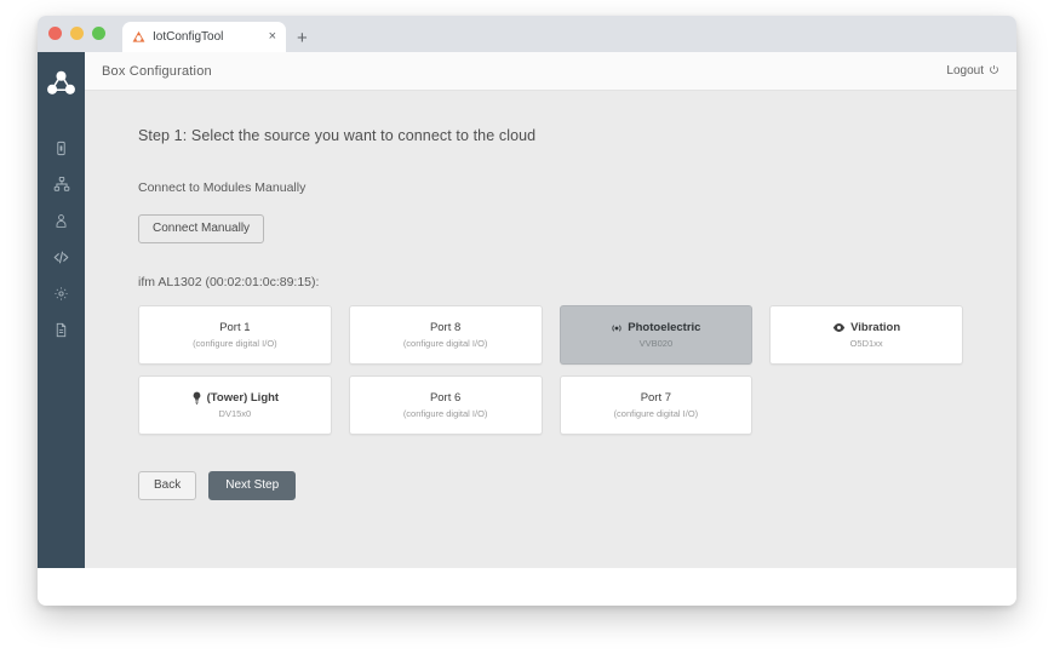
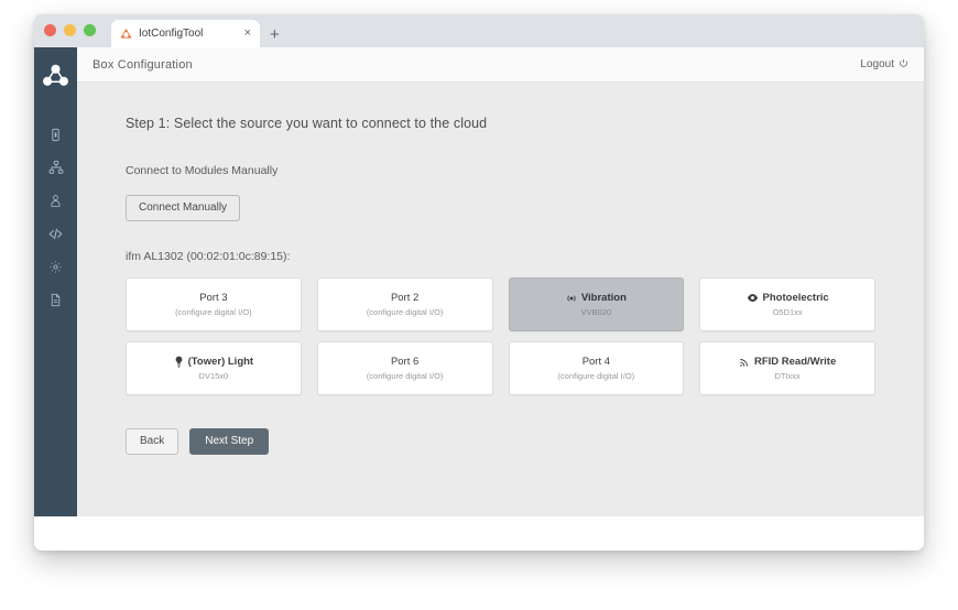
  IotConfigTool
  ×
  +
  Box Configuration
  Logout
  Step 1: Select the source you want to connect to the cloud
  Connect to Modules Manually
  Connect Manually
  ifm AL1302 (00:02:01:0c:89:15):
- Port 1
+ Port 3
  (configure digital I/O)
- Port 8
+ Port 2
  (configure digital I/O)
- Photoelectric
+ Vibration
  VVB020
- Vibration
+ Photoelectric
  O5D1xx
  (Tower) Light
  DV15x0
  Port 6
  (configure digital I/O)
- Port 7
+ Port 4
  (configure digital I/O)
+ RFID Read/Write
+ DTIxxx
  Back
  Next Step
